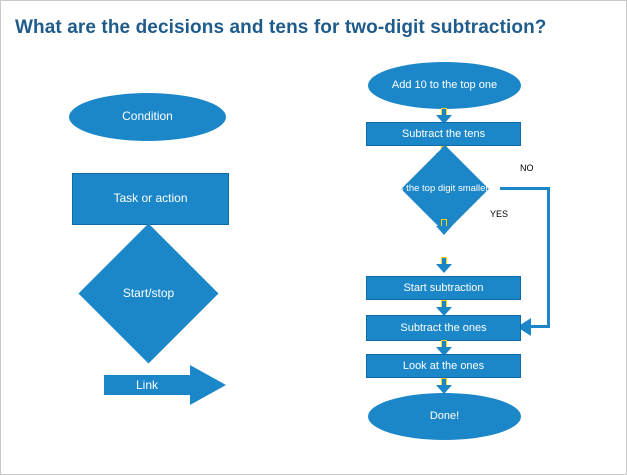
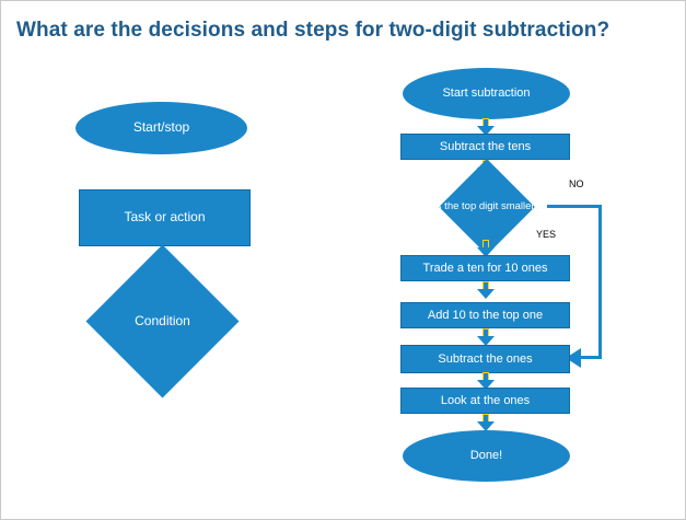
- What are the decisions and tens for two-digit subtraction?
+ What are the decisions and steps for two-digit subtraction?
- Condition
+ Start/stop
  Task or action
- Start/stop
+ Condition
- Link
- Add 10 to the top one
+ Start subtraction
  Subtract the tens
  Is the top digit smaller?
  NO
  YES
+ Trade a ten for 10 ones
- Start subtraction
+ Add 10 to the top one
  Subtract the ones
  Look at the ones
  Done!
